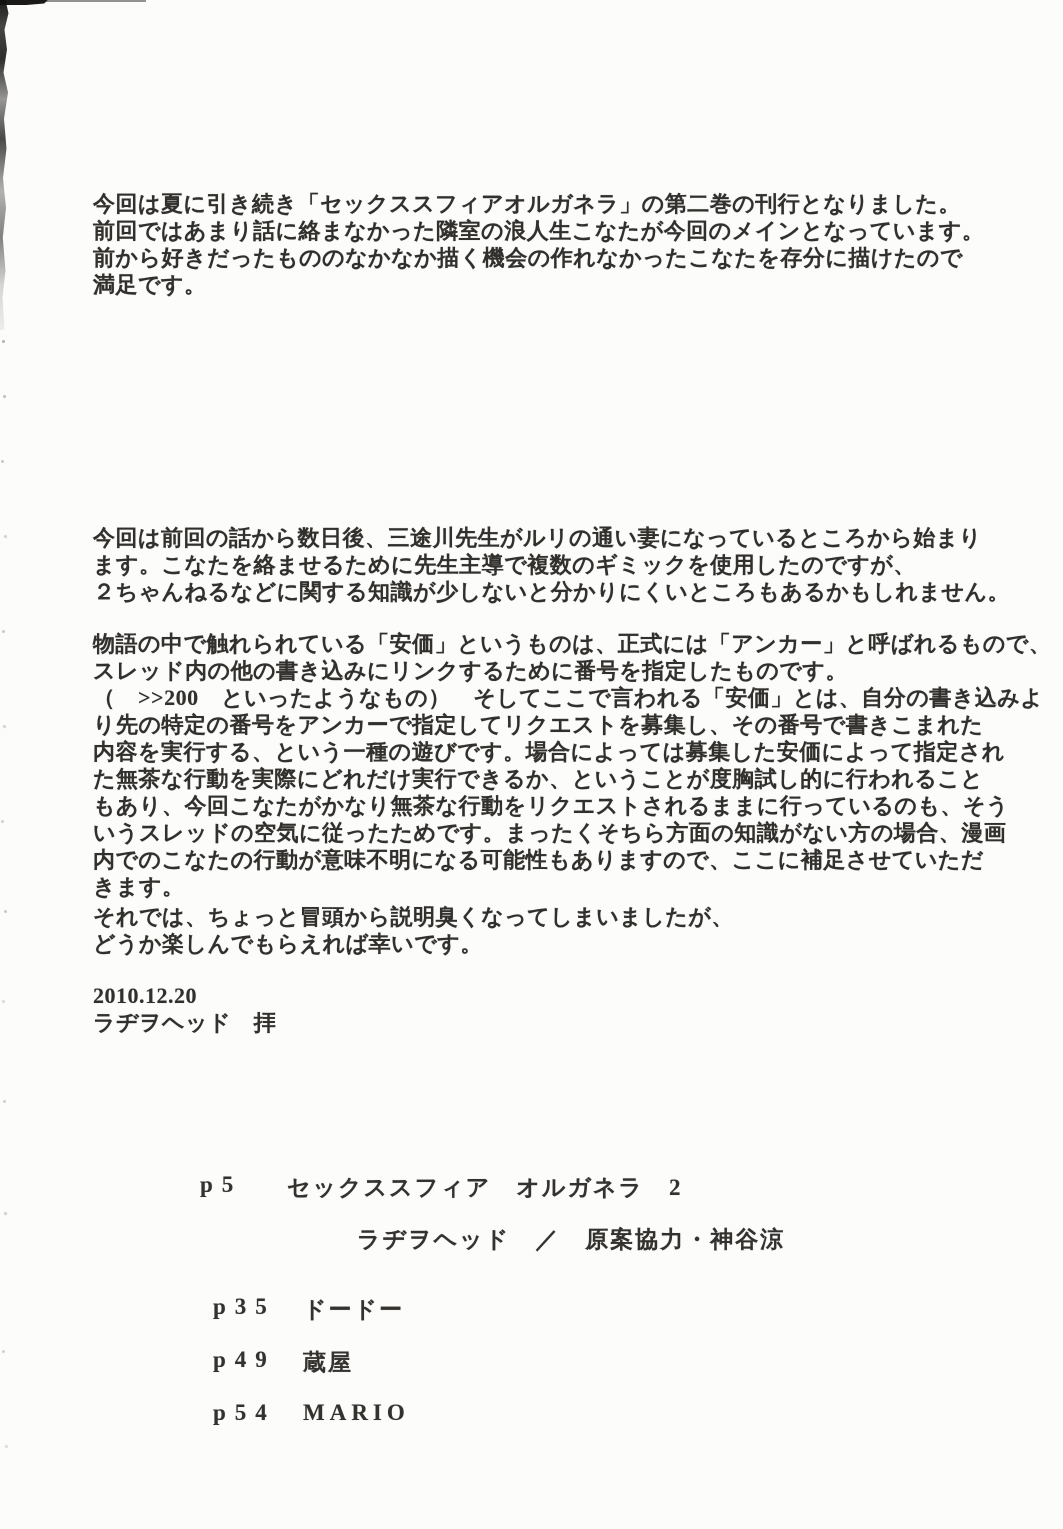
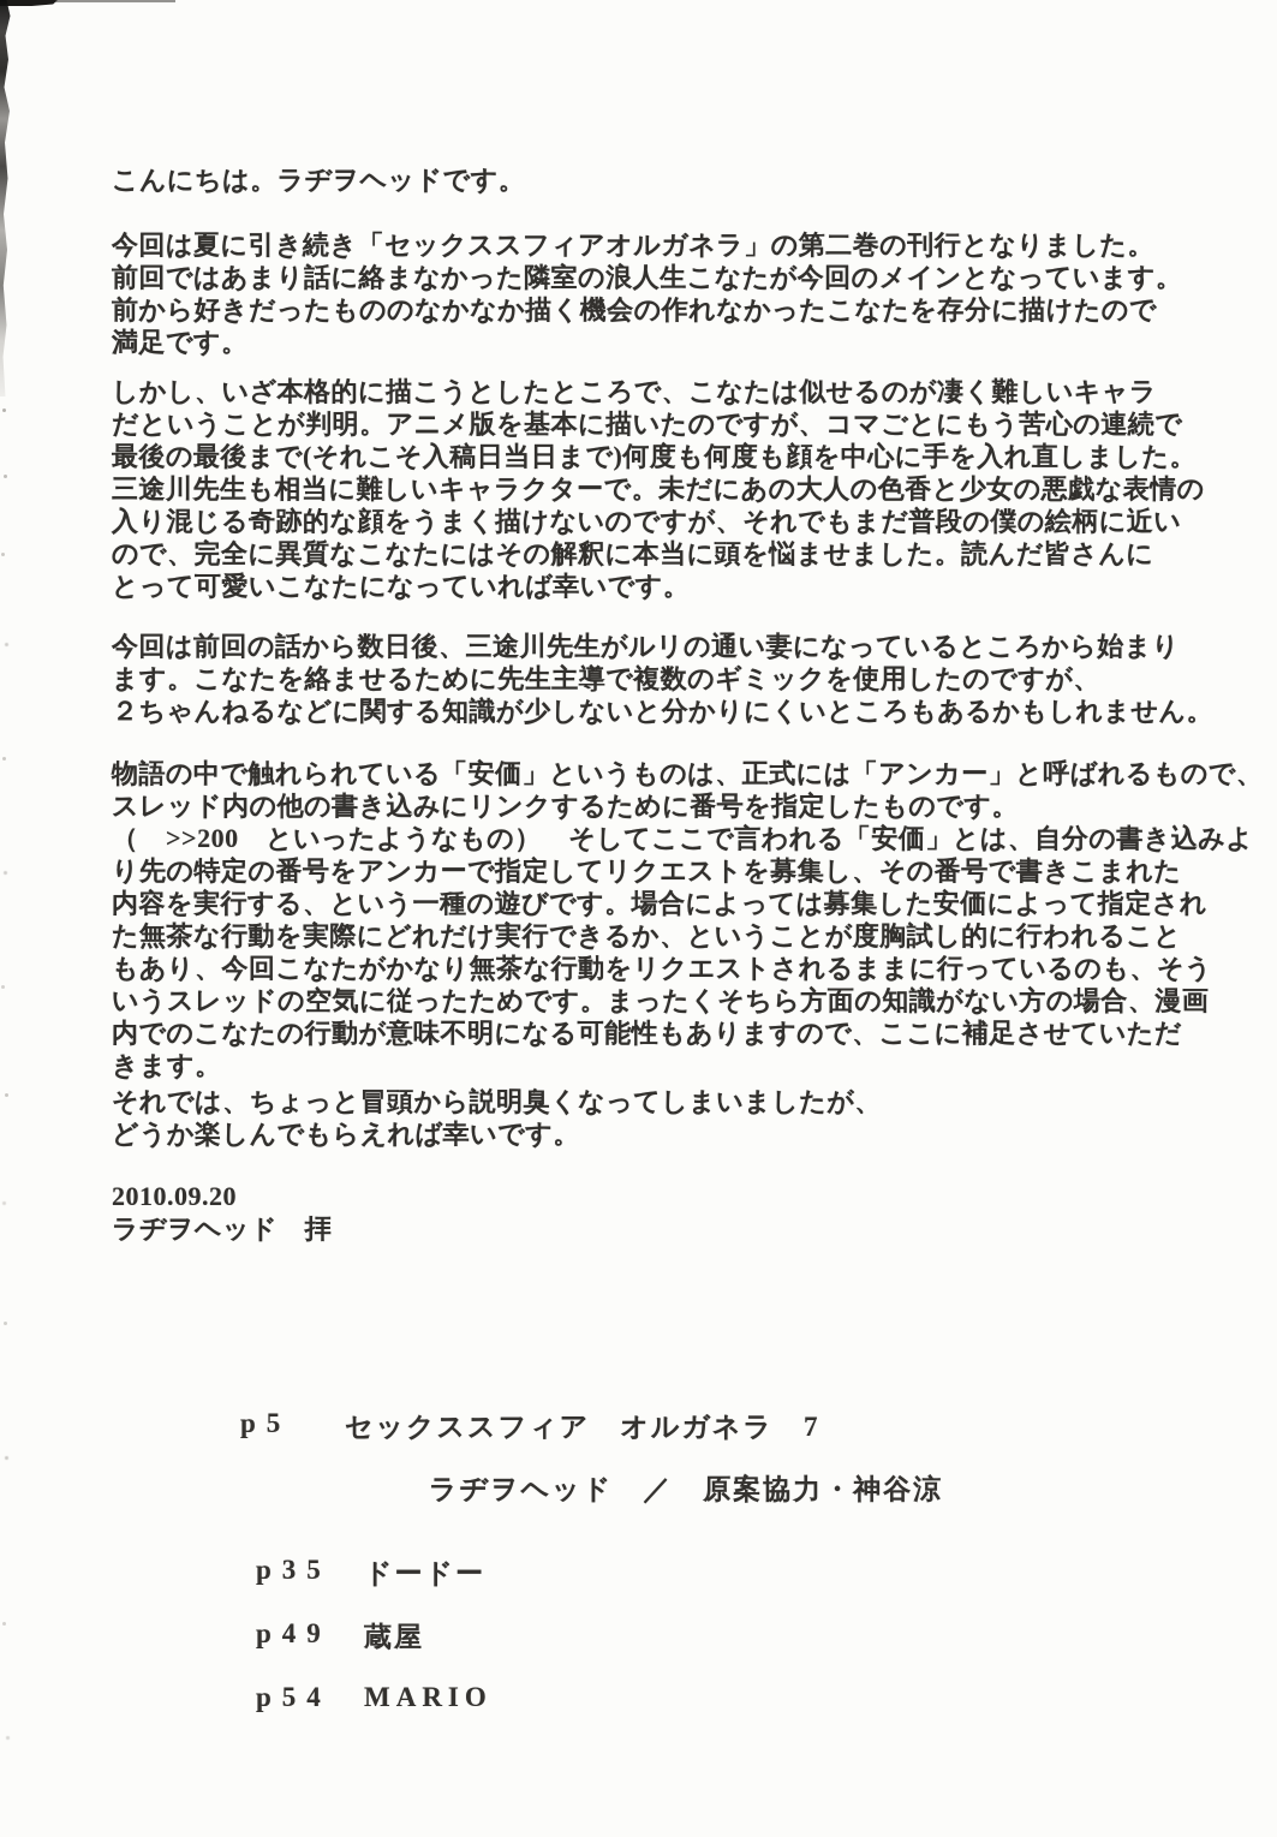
+ こんにちは。ラヂヲヘッドです。
  今回は夏に引き続き「セックススフィアオルガネラ」の第二巻の刊行となりました。
  前回ではあまり話に絡まなかった隣室の浪人生こなたが今回のメインとなっています。
  前から好きだったもののなかなか描く機会の作れなかったこなたを存分に描けたので
  満足です。
+ しかし、いざ本格的に描こうとしたところで、こなたは似せるのが凄く難しいキャラ
+ だということが判明。アニメ版を基本に描いたのですが、コマごとにもう苦心の連続で
+ 最後の最後まで(それこそ入稿日当日まで)何度も何度も顔を中心に手を入れ直しました。
+ 三途川先生も相当に難しいキャラクターで。未だにあの大人の色香と少女の悪戯な表情の
+ 入り混じる奇跡的な顔をうまく描けないのですが、それでもまだ普段の僕の絵柄に近い
+ ので、完全に異質なこなたにはその解釈に本当に頭を悩ませました。読んだ皆さんに
+ とって可愛いこなたになっていれば幸いです。
  今回は前回の話から数日後、三途川先生がルリの通い妻になっているところから始まり
  ます。こなたを絡ませるために先生主導で複数のギミックを使用したのですが、
  ２ちゃんねるなどに関する知識が少しないと分かりにくいところもあるかもしれません。
  物語の中で触れられている「安価」というものは、正式には「アンカー」と呼ばれるもので、
  スレッド内の他の書き込みにリンクするために番号を指定したものです。
  （ >>200 といったようなもの） そしてここで言われる「安価」とは、自分の書き込みよ
  り先の特定の番号をアンカーで指定してリクエストを募集し、その番号で書きこまれた
  内容を実行する、という一種の遊びです。場合によっては募集した安価によって指定され
  た無茶な行動を実際にどれだけ実行できるか、ということが度胸試し的に行われること
  もあり、今回こなたがかなり無茶な行動をリクエストされるままに行っているのも、そう
  いうスレッドの空気に従ったためです。まったくそちら方面の知識がない方の場合、漫画
  内でのこなたの行動が意味不明になる可能性もありますので、ここに補足させていただ
  きます。
  それでは、ちょっと冒頭から説明臭くなってしまいましたが、
  どうか楽しんでもらえれば幸いです。
- 2010.12.20 ラヂヲヘッド 拝
+ 2010.09.20 ラヂヲヘッド 拝
  p5
- セックススフィア オルガネラ 2
+ セックススフィア オルガネラ 7
  ラヂヲヘッド ／ 原案協力・神谷涼
  p35
  ドードー
  p49
  蔵屋
  p54
  MARIO
